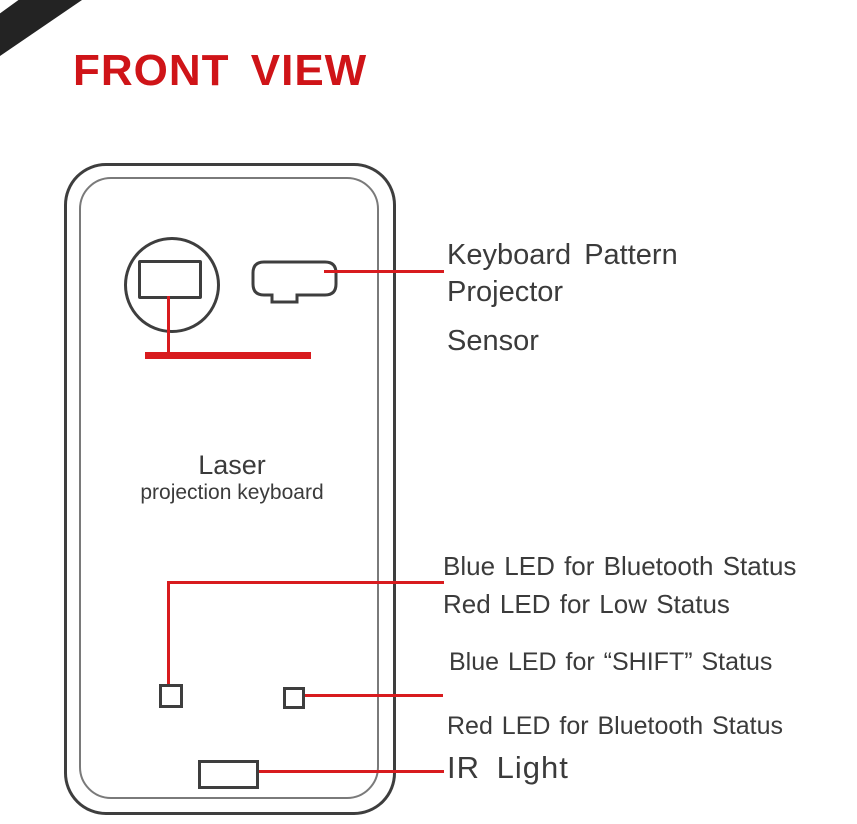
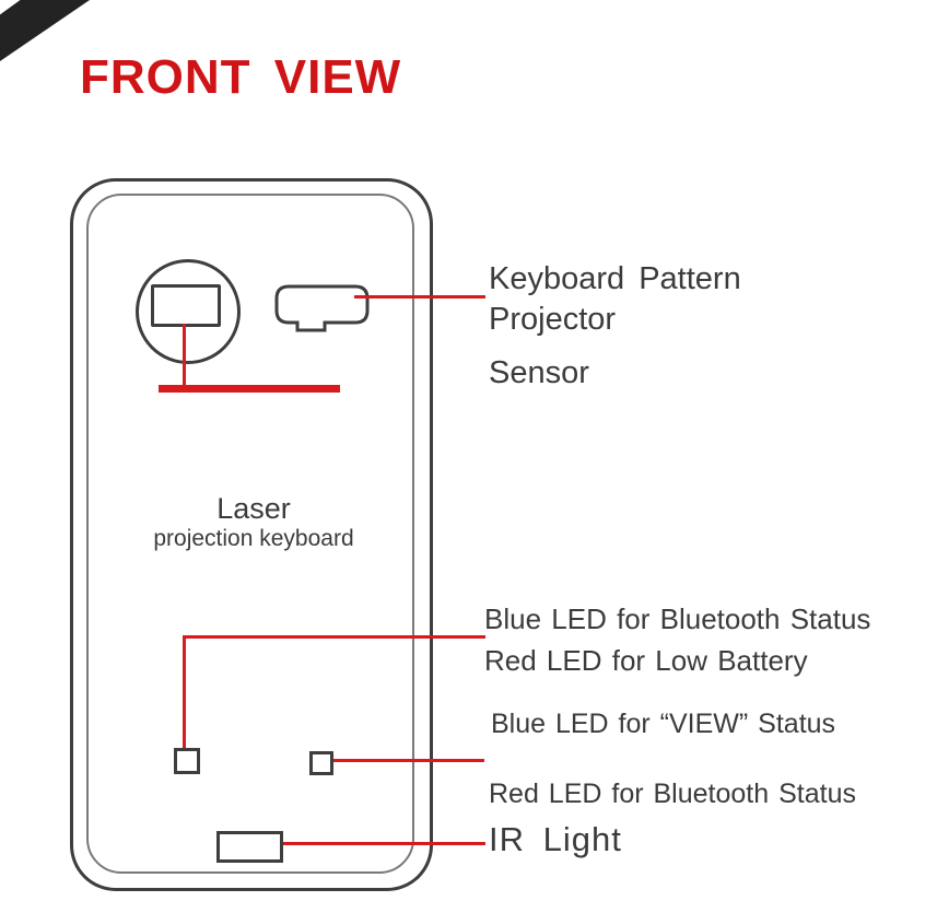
  FRONT VIEW
  Laser
  projection keyboard
  Keyboard Pattern
  Projector
  Sensor
  Blue LED for Bluetooth Status
- Red LED for Low Status
+ Red LED for Low Battery
- Blue LED for “SHIFT” Status
+ Blue LED for “VIEW” Status
  Red LED for Bluetooth Status
  IR Light
